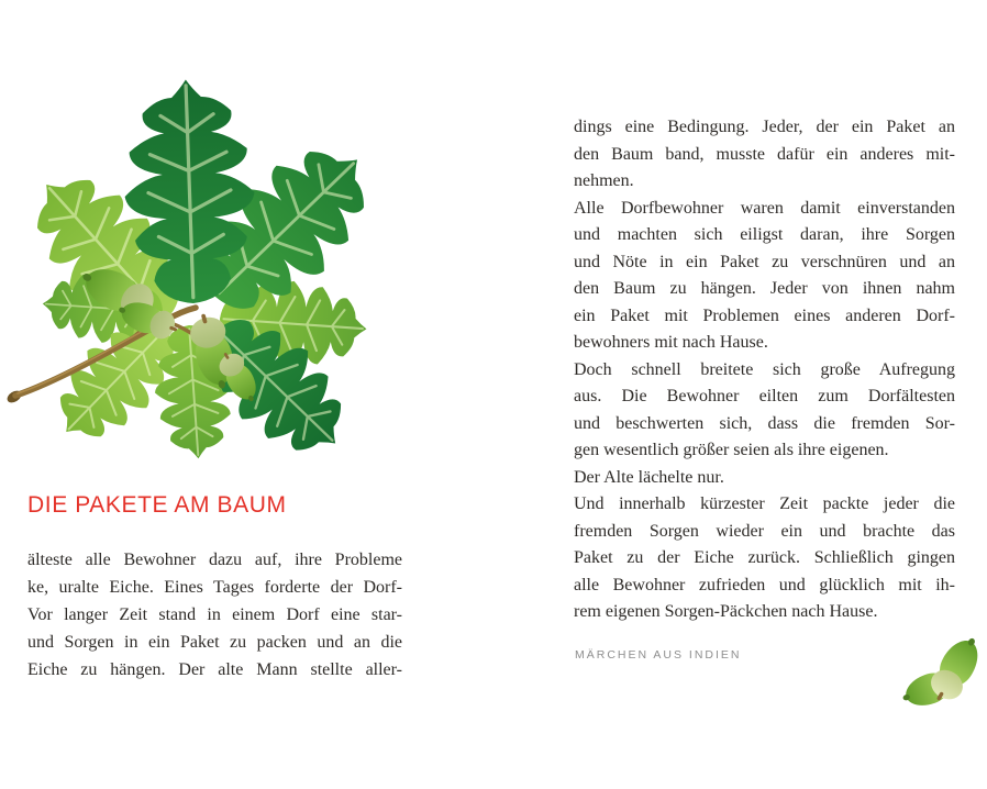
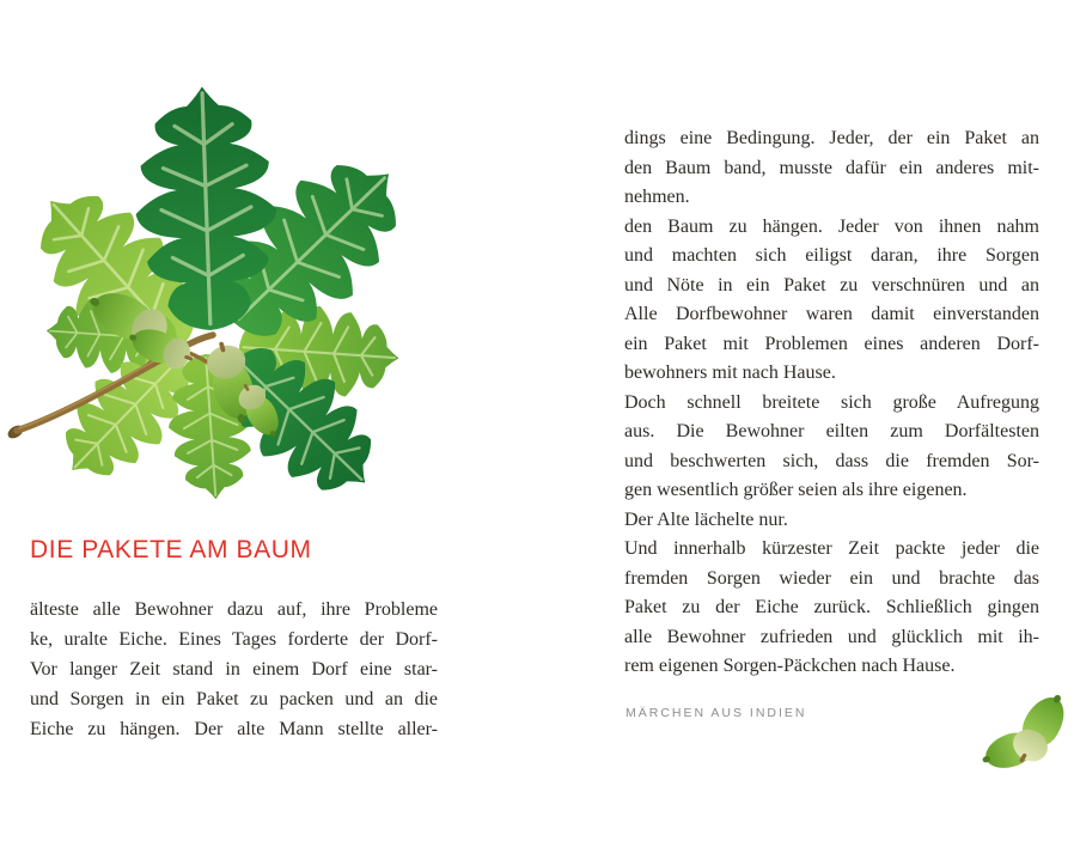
  DIE PAKETE AM BAUM
  älteste alle Bewohner dazu auf, ihre Probleme
  ke, uralte Eiche. Eines Tages forderte der Dorf-
  Vor langer Zeit stand in einem Dorf eine star-
  und Sorgen in ein Paket zu packen und an die
  Eiche zu hängen. Der alte Mann stellte aller-
  dings eine Bedingung. Jeder, der ein Paket an
  den Baum band, musste dafür ein anderes mit-
  nehmen.
- Alle Dorfbewohner waren damit einverstanden
+ den Baum zu hängen. Jeder von ihnen nahm
  und machten sich eiligst daran, ihre Sorgen
  und Nöte in ein Paket zu verschnüren und an
- den Baum zu hängen. Jeder von ihnen nahm
+ Alle Dorfbewohner waren damit einverstanden
  ein Paket mit Problemen eines anderen Dorf-
  bewohners mit nach Hause.
  Doch schnell breitete sich große Aufregung
  aus. Die Bewohner eilten zum Dorfältesten
  und beschwerten sich, dass die fremden Sor-
  gen wesentlich größer seien als ihre eigenen.
  Der Alte lächelte nur.
  Und innerhalb kürzester Zeit packte jeder die
  fremden Sorgen wieder ein und brachte das
  Paket zu der Eiche zurück. Schließlich gingen
  alle Bewohner zufrieden und glücklich mit ih-
  rem eigenen Sorgen-Päckchen nach Hause.
  MÄRCHEN AUS INDIEN
